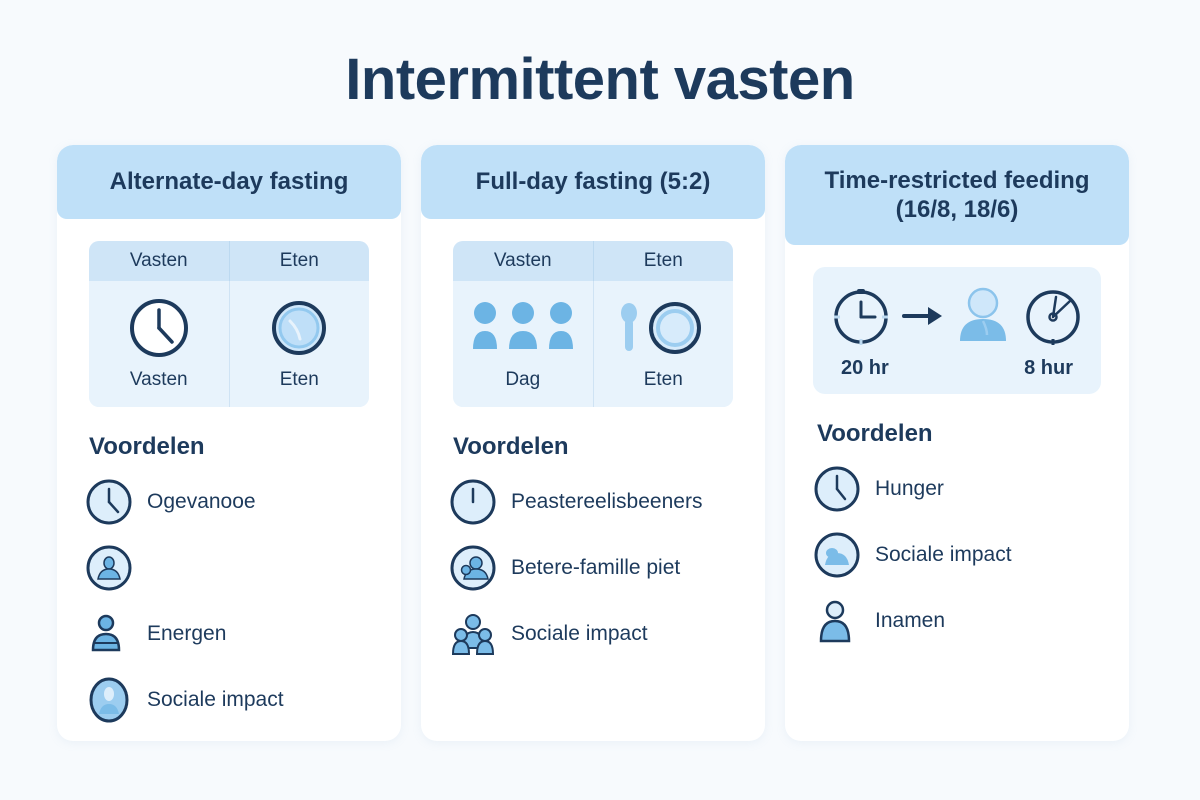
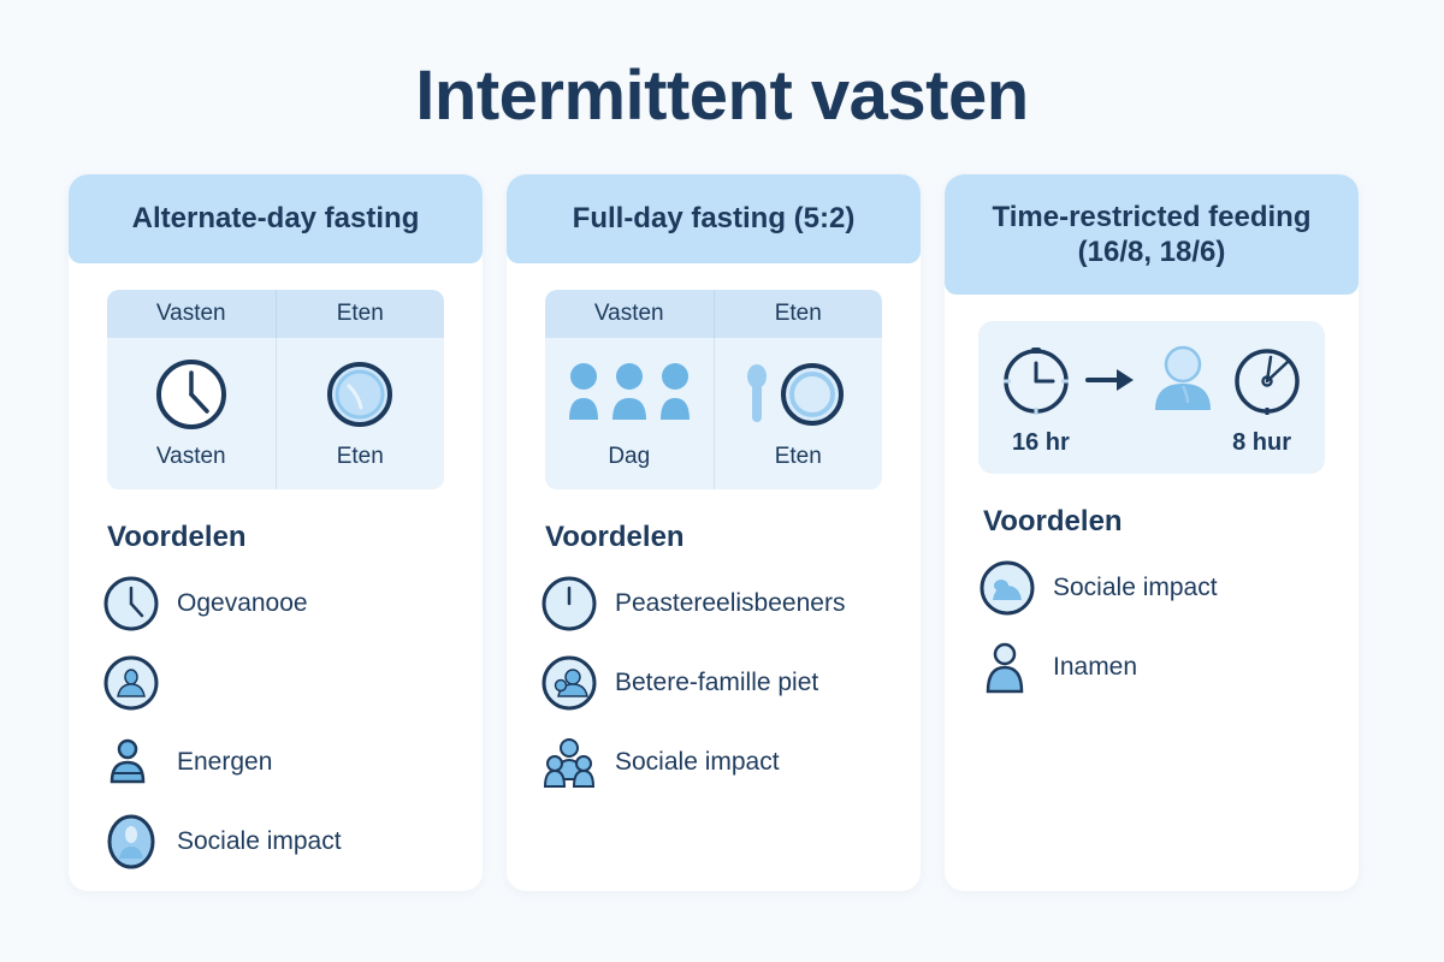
  Intermittent vasten
  Alternate-day fasting
  Vasten
  Eten
  Vasten
  Eten
  Voordelen
  Ogevanooe
  Energen
  Sociale impact
  Full-day fasting (5:2)
  Vasten
  Eten
  Dag
  Eten
  Voordelen
  Peastereelisbeeners
  Betere-famille piet
  Sociale impact
  Time-restricted feeding
  (16/8, 18/6)
- 20 hr
+ 16 hr
  8 hur
  Voordelen
- Hunger
  Sociale impact
  Inamen
